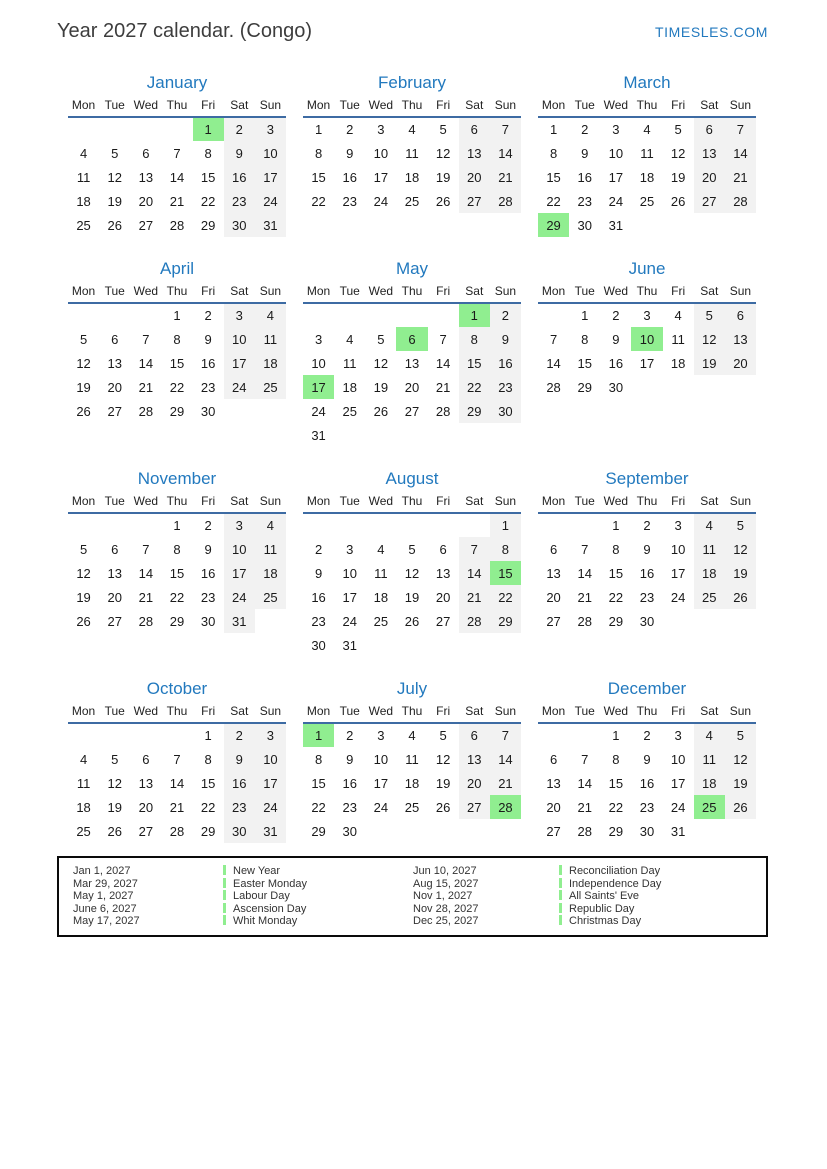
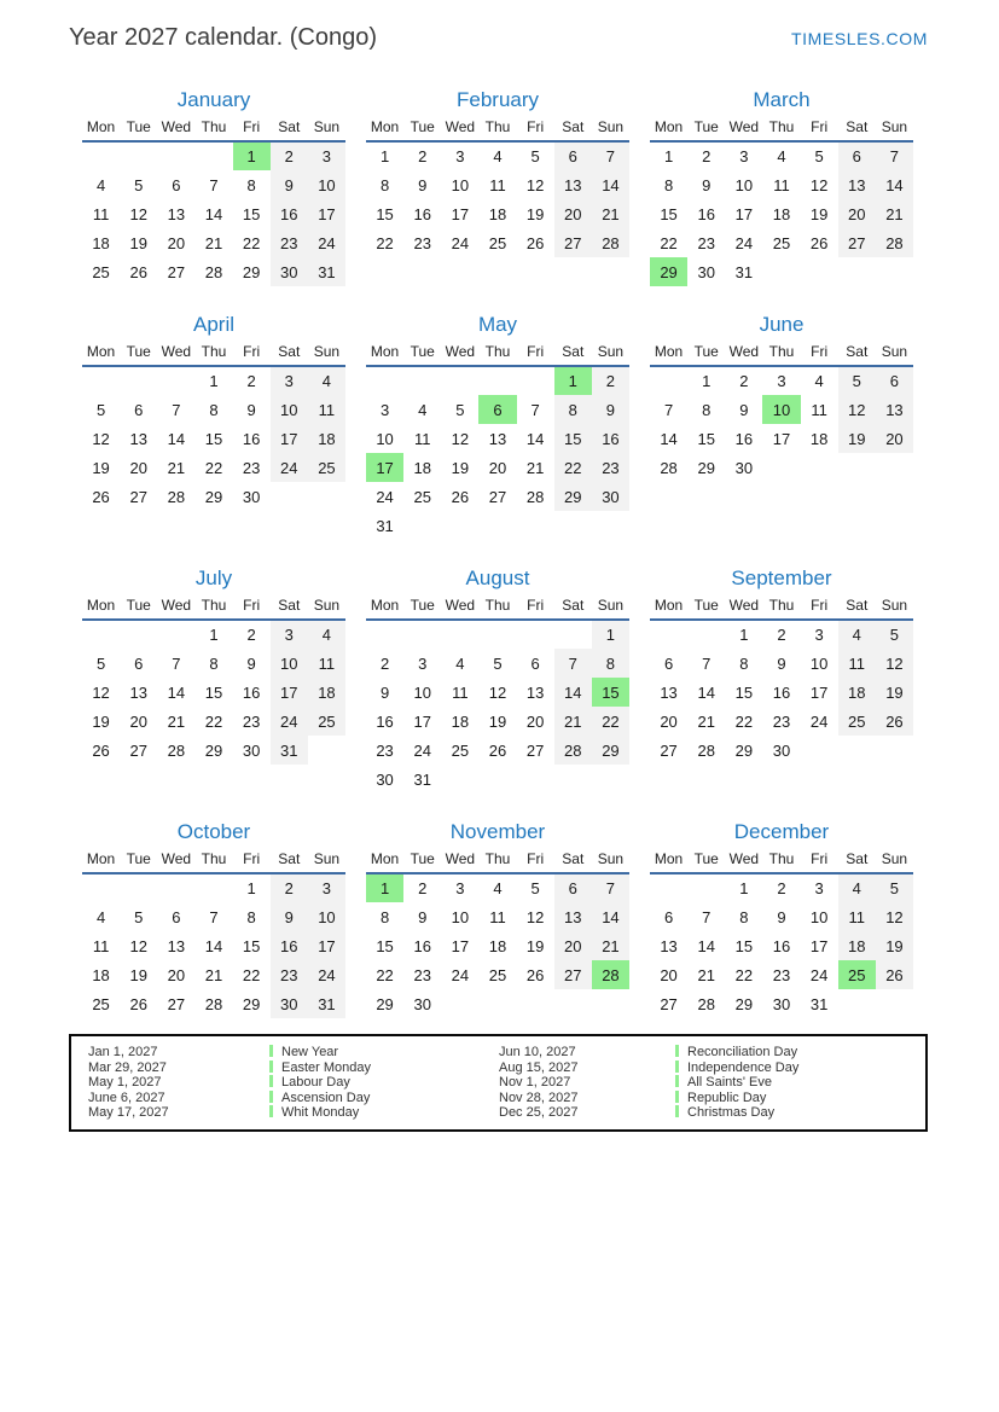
  Year 2027 calendar. (Congo)
  TIMESLES.COM
  January
  Mon	Tue	Wed	Thu	Fri	Sat	Sun
  				1	2	3
  4	5	6	7	8	9	10
  11	12	13	14	15	16	17
  18	19	20	21	22	23	24
  25	26	27	28	29	30	31
  February
  Mon	Tue	Wed	Thu	Fri	Sat	Sun
  1	2	3	4	5	6	7
  8	9	10	11	12	13	14
  15	16	17	18	19	20	21
  22	23	24	25	26	27	28
  March
  Mon	Tue	Wed	Thu	Fri	Sat	Sun
  1	2	3	4	5	6	7
  8	9	10	11	12	13	14
  15	16	17	18	19	20	21
  22	23	24	25	26	27	28
  29	30	31
  April
  Mon	Tue	Wed	Thu	Fri	Sat	Sun
  			1	2	3	4
  5	6	7	8	9	10	11
  12	13	14	15	16	17	18
  19	20	21	22	23	24	25
  26	27	28	29	30
  May
  Mon	Tue	Wed	Thu	Fri	Sat	Sun
  					1	2
  3	4	5	6	7	8	9
  10	11	12	13	14	15	16
  17	18	19	20	21	22	23
  24	25	26	27	28	29	30
  31
  June
  Mon	Tue	Wed	Thu	Fri	Sat	Sun
  	1	2	3	4	5	6
  7	8	9	10	11	12	13
  14	15	16	17	18	19	20
  28	29	30
- November
+ July
  Mon	Tue	Wed	Thu	Fri	Sat	Sun
  			1	2	3	4
  5	6	7	8	9	10	11
  12	13	14	15	16	17	18
  19	20	21	22	23	24	25
  26	27	28	29	30	31
  August
  Mon	Tue	Wed	Thu	Fri	Sat	Sun
  						1
  2	3	4	5	6	7	8
  9	10	11	12	13	14	15
  16	17	18	19	20	21	22
  23	24	25	26	27	28	29
  30	31
  September
  Mon	Tue	Wed	Thu	Fri	Sat	Sun
  		1	2	3	4	5
  6	7	8	9	10	11	12
  13	14	15	16	17	18	19
  20	21	22	23	24	25	26
  27	28	29	30
  October
  Mon	Tue	Wed	Thu	Fri	Sat	Sun
  				1	2	3
  4	5	6	7	8	9	10
  11	12	13	14	15	16	17
  18	19	20	21	22	23	24
  25	26	27	28	29	30	31
- July
+ November
  Mon	Tue	Wed	Thu	Fri	Sat	Sun
  1	2	3	4	5	6	7
  8	9	10	11	12	13	14
  15	16	17	18	19	20	21
  22	23	24	25	26	27	28
  29	30
  December
  Mon	Tue	Wed	Thu	Fri	Sat	Sun
  		1	2	3	4	5
  6	7	8	9	10	11	12
  13	14	15	16	17	18	19
  20	21	22	23	24	25	26
  27	28	29	30	31
  Jan 1, 2027
  New Year
  Jun 10, 2027
  Reconciliation Day
  Mar 29, 2027
  Easter Monday
  Aug 15, 2027
  Independence Day
  May 1, 2027
  Labour Day
  Nov 1, 2027
  All Saints' Eve
  June 6, 2027
  Ascension Day
  Nov 28, 2027
  Republic Day
  May 17, 2027
  Whit Monday
  Dec 25, 2027
  Christmas Day
